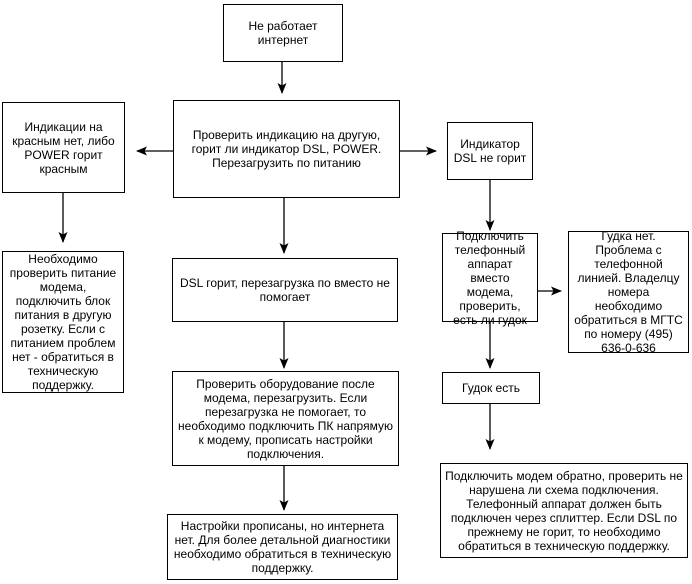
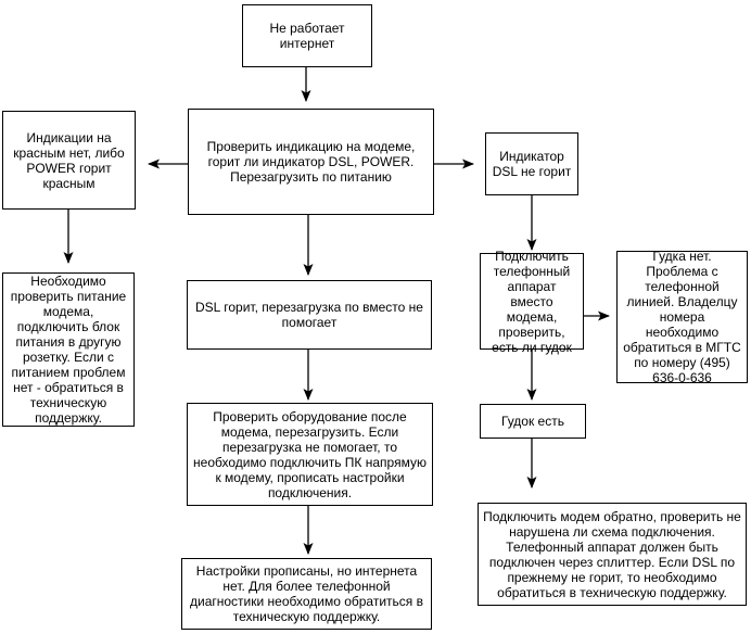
  Не работает интернет
- Проверить индикацию на другую, горит ли индикатор DSL, POWER. Перезагрузить по питанию
+ Проверить индикацию на модеме, горит ли индикатор DSL, POWER. Перезагрузить по питанию
  Индикации на красным нет, либо POWER горит красным
  Необходимо проверить питание модема, подключить блок питания в другую розетку. Если с питанием проблем нет - обратиться в техническую поддержку.
  DSL горит, перезагрузка по вместо не помогает
  Проверить оборудование после модема, перезагрузить. Если перезагрузка не помогает, то необходимо подключить ПК напрямую к модему, прописать настройки подключения.
- Настройки прописаны, но интернета нет. Для более детальной диагностики необходимо обратиться в техническую поддержку.
+ Настройки прописаны, но интернета нет. Для более телефонной диагностики необходимо обратиться в техническую поддержку.
  Индикатор DSL не горит
  Подключить телефонный аппарат вместо модема, проверить, есть ли гудок
  Гудка нет. Проблема с телефонной линией. Владелцу номера необходимо обратиться в МГТС по номеру (495) 636-0-636
  Гудок есть
  Подключить модем обратно, проверить не нарушена ли схема подключения. Телефонный аппарат должен быть подключен через сплиттер. Если DSL по прежнему не горит, то необходимо обратиться в техническую поддержку.
